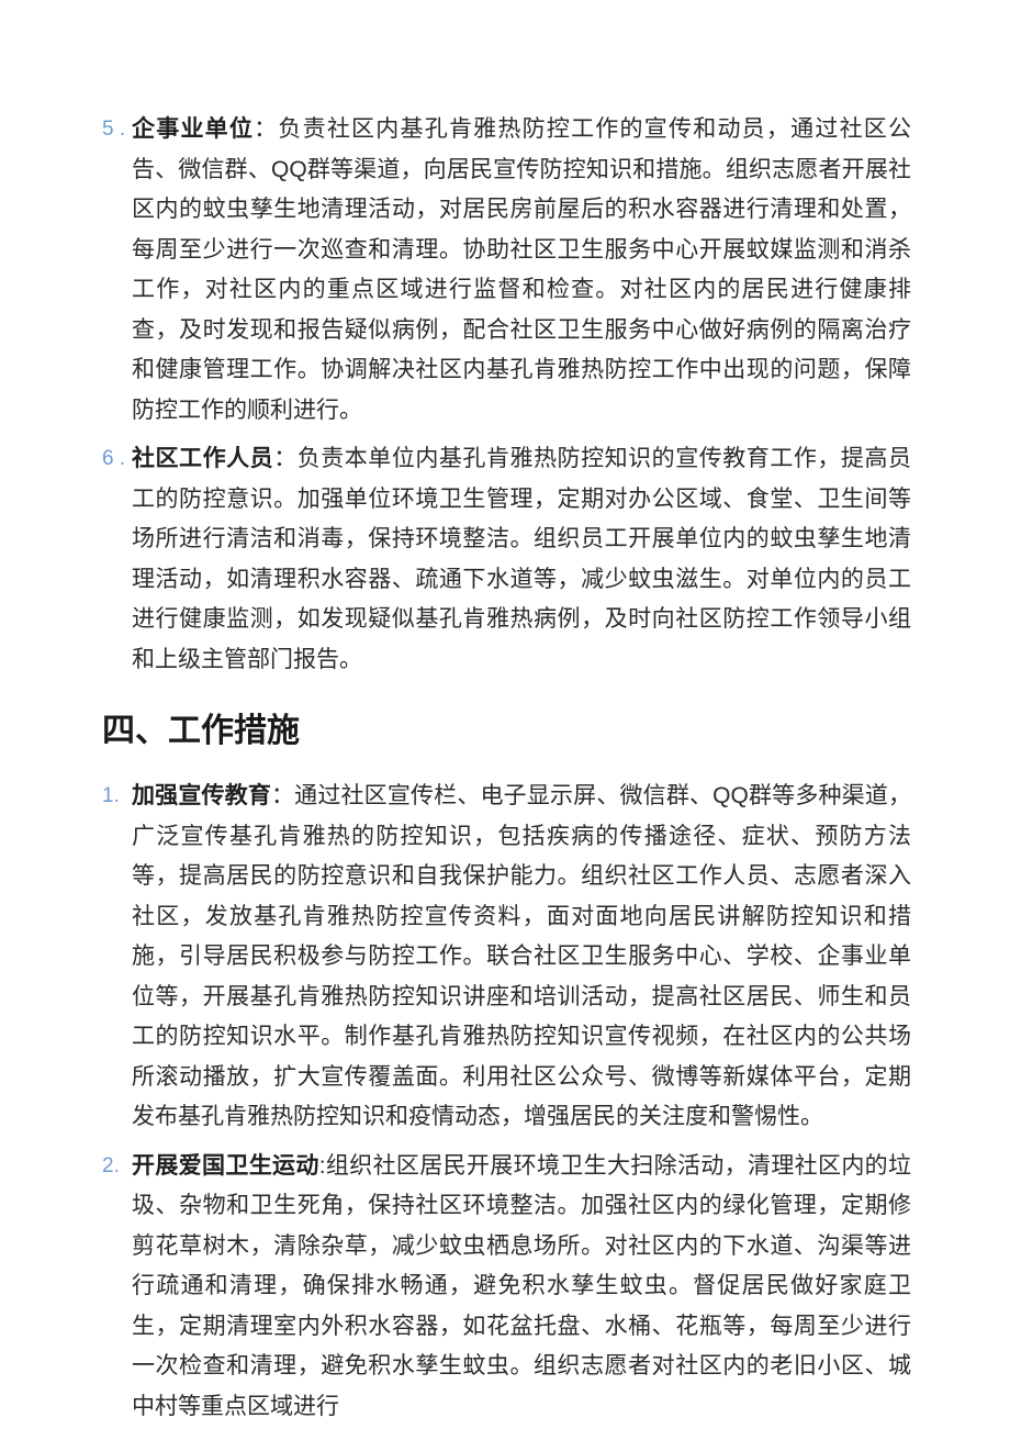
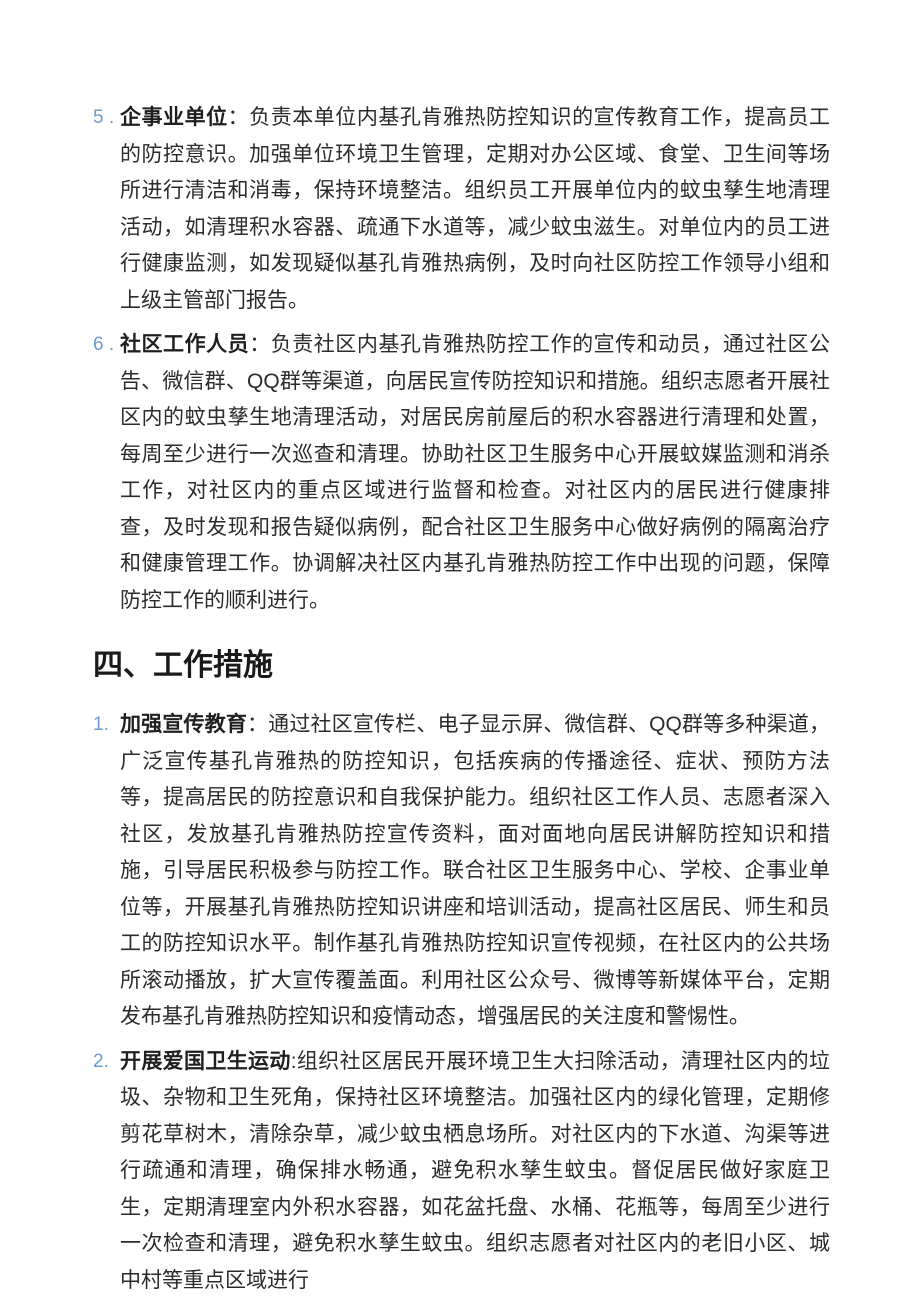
  5 .
- 企事业单位：负责社区内基孔肯雅热防控工作的宣传和动员，通过社区公告、微信群、QQ群等渠道，向居民宣传防控知识和措施。组织志愿者开展社区内的蚊虫孳生地清理活动，对居民房前屋后的积水容器进行清理和处置，每周至少进行一次巡查和清理。协助社区卫生服务中心开展蚊媒监测和消杀工作，对社区内的重点区域进行监督和检查。对社区内的居民进行健康排查，及时发现和报告疑似病例，配合社区卫生服务中心做好病例的隔离治疗和健康管理工作。协调解决社区内基孔肯雅热防控工作中出现的问题，保障防控工作的顺利进行。
+ 企事业单位：负责本单位内基孔肯雅热防控知识的宣传教育工作，提高员工的防控意识。加强单位环境卫生管理，定期对办公区域、食堂、卫生间等场所进行清洁和消毒，保持环境整洁。组织员工开展单位内的蚊虫孳生地清理活动，如清理积水容器、疏通下水道等，减少蚊虫滋生。对单位内的员工进行健康监测，如发现疑似基孔肯雅热病例，及时向社区防控工作领导小组和上级主管部门报告。
  6 .
- 社区工作人员：负责本单位内基孔肯雅热防控知识的宣传教育工作，提高员工的防控意识。加强单位环境卫生管理，定期对办公区域、食堂、卫生间等场所进行清洁和消毒，保持环境整洁。组织员工开展单位内的蚊虫孳生地清理活动，如清理积水容器、疏通下水道等，减少蚊虫滋生。对单位内的员工进行健康监测，如发现疑似基孔肯雅热病例，及时向社区防控工作领导小组和上级主管部门报告。
+ 社区工作人员：负责社区内基孔肯雅热防控工作的宣传和动员，通过社区公告、微信群、QQ群等渠道，向居民宣传防控知识和措施。组织志愿者开展社区内的蚊虫孳生地清理活动，对居民房前屋后的积水容器进行清理和处置，每周至少进行一次巡查和清理。协助社区卫生服务中心开展蚊媒监测和消杀工作，对社区内的重点区域进行监督和检查。对社区内的居民进行健康排查，及时发现和报告疑似病例，配合社区卫生服务中心做好病例的隔离治疗和健康管理工作。协调解决社区内基孔肯雅热防控工作中出现的问题，保障防控工作的顺利进行。
  四、工作措施
  1.
  加强宣传教育：通过社区宣传栏、电子显示屏、微信群、QQ群等多种渠道，广泛宣传基孔肯雅热的防控知识，包括疾病的传播途径、症状、预防方法等，提高居民的防控意识和自我保护能力。组织社区工作人员、志愿者深入社区，发放基孔肯雅热防控宣传资料，面对面地向居民讲解防控知识和措施，引导居民积极参与防控工作。联合社区卫生服务中心、学校、企事业单位等，开展基孔肯雅热防控知识讲座和培训活动，提高社区居民、师生和员工的防控知识水平。制作基孔肯雅热防控知识宣传视频，在社区内的公共场所滚动播放，扩大宣传覆盖面。利用社区公众号、微博等新媒体平台，定期发布基孔肯雅热防控知识和疫情动态，增强居民的关注度和警惕性。
  2.
  开展爱国卫生运动:组织社区居民开展环境卫生大扫除活动，清理社区内的垃圾、杂物和卫生死角，保持社区环境整洁。加强社区内的绿化管理，定期修剪花草树木，清除杂草，减少蚊虫栖息场所。对社区内的下水道、沟渠等进行疏通和清理，确保排水畅通，避免积水孳生蚊虫。督促居民做好家庭卫生，定期清理室内外积水容器，如花盆托盘、水桶、花瓶等，每周至少进行一次检查和清理，避免积水孳生蚊虫。组织志愿者对社区内的老旧小区、城中村等重点区域进行
